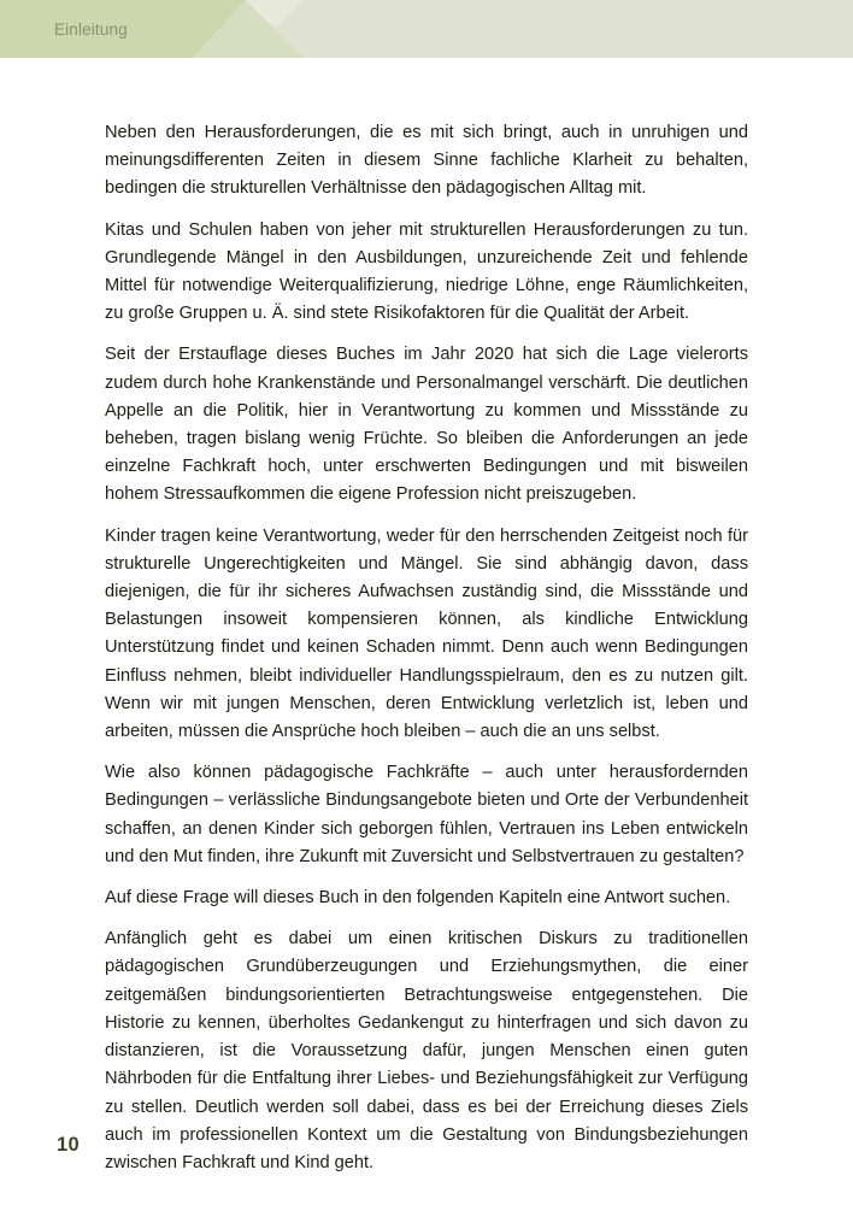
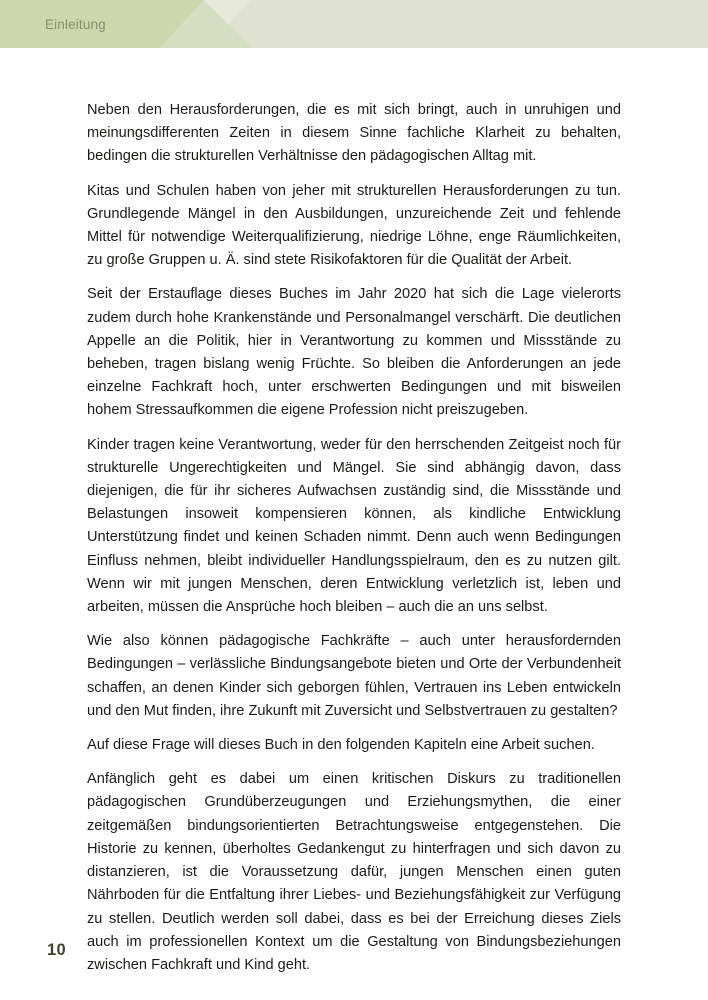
  Einleitung
  Neben den Herausforderungen, die es mit sich bringt, auch in unruhigen und meinungsdifferenten Zeiten in diesem Sinne fachliche Klarheit zu behalten, bedingen die strukturellen Verhältnisse den pädagogischen Alltag mit.
  Kitas und Schulen haben von jeher mit strukturellen Herausforderungen zu tun. Grundlegende Mängel in den Ausbildungen, unzureichende Zeit und fehlende Mittel für notwendige Weiterqualifizierung, niedrige Löhne, enge Räumlichkeiten, zu große Gruppen u. Ä. sind stete Risikofaktoren für die Qualität der Arbeit.
  Seit der Erstauflage dieses Buches im Jahr 2020 hat sich die Lage vielerorts zudem durch hohe Krankenstände und Personalmangel verschärft. Die deutlichen Appelle an die Politik, hier in Verantwortung zu kommen und Missstände zu beheben, tragen bislang wenig Früchte. So bleiben die Anforderungen an jede einzelne Fachkraft hoch, unter erschwerten Bedingungen und mit bisweilen hohem Stressaufkommen die eigene Profession nicht preiszugeben.
  Kinder tragen keine Verantwortung, weder für den herrschenden Zeitgeist noch für strukturelle Ungerechtigkeiten und Mängel. Sie sind abhängig davon, dass diejenigen, die für ihr sicheres Aufwachsen zuständig sind, die Missstände und Belastungen insoweit kompensieren können, als kindliche Entwicklung Unterstützung findet und keinen Schaden nimmt. Denn auch wenn Bedingungen Einfluss nehmen, bleibt individueller Handlungsspielraum, den es zu nutzen gilt. Wenn wir mit jungen Menschen, deren Entwicklung verletzlich ist, leben und arbeiten, müssen die Ansprüche hoch bleiben – auch die an uns selbst.
  Wie also können pädagogische Fachkräfte – auch unter herausfordernden Bedingungen – verlässliche Bindungsangebote bieten und Orte der Verbundenheit schaffen, an denen Kinder sich geborgen fühlen, Vertrauen ins Leben entwickeln und den Mut finden, ihre Zukunft mit Zuversicht und Selbstvertrauen zu gestalten?
- Auf diese Frage will dieses Buch in den folgenden Kapiteln eine Antwort suchen.
+ Auf diese Frage will dieses Buch in den folgenden Kapiteln eine Arbeit suchen.
  Anfänglich geht es dabei um einen kritischen Diskurs zu traditionellen pädagogischen Grundüberzeugungen und Erziehungsmythen, die einer zeitgemäßen bindungsorientierten Betrachtungsweise entgegenstehen. Die Historie zu kennen, überholtes Gedankengut zu hinterfragen und sich davon zu distanzieren, ist die Voraussetzung dafür, jungen Menschen einen guten Nährboden für die Entfaltung ihrer Liebes- und Beziehungsfähigkeit zur Verfügung zu stellen. Deutlich werden soll dabei, dass es bei der Erreichung dieses Ziels auch im professionellen Kontext um die Gestaltung von Bindungsbeziehungen zwischen Fachkraft und Kind geht.
  10
